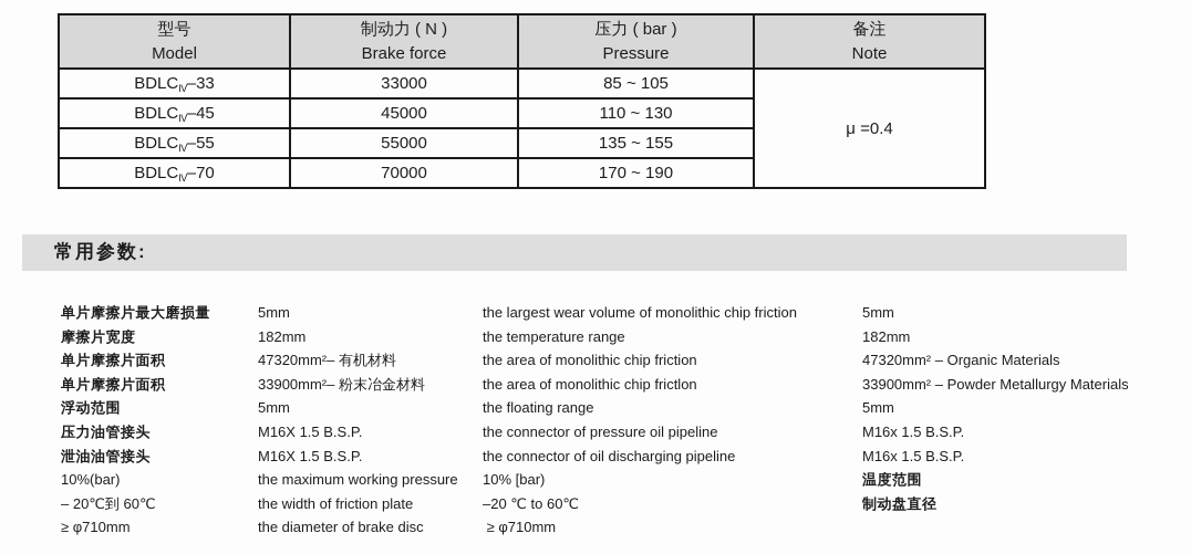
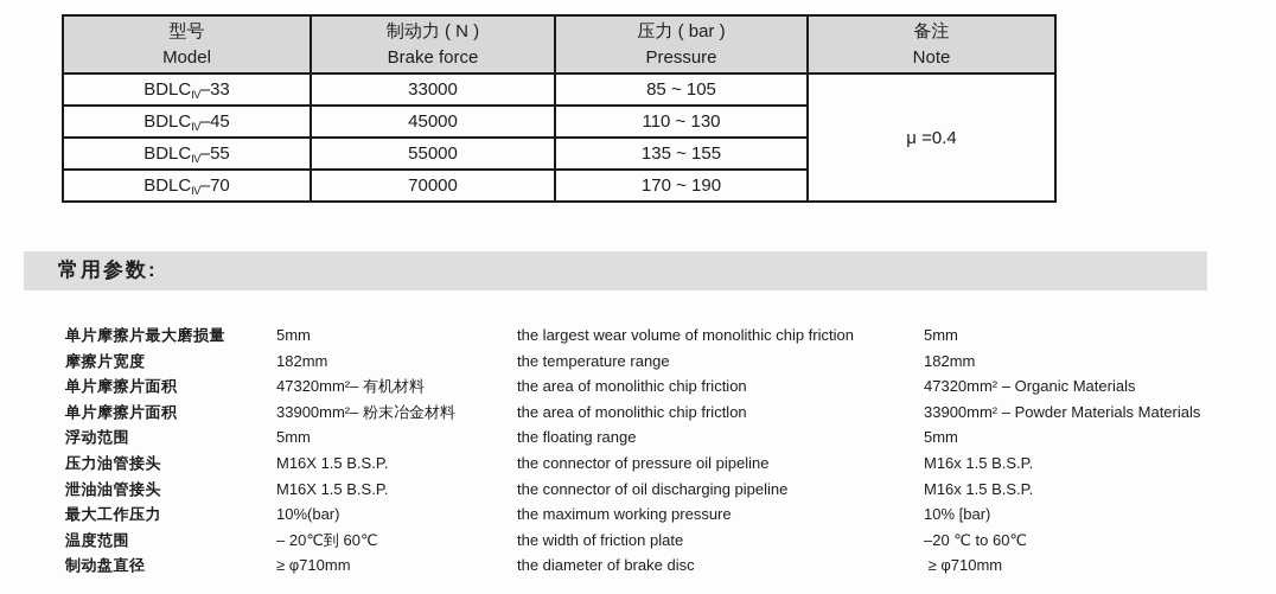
  型号 Model	制动力 ( N ) Brake force	压力 ( bar ) Pressure	备注 Note
  BDLCIV–33	33000	85 ~ 105	μ =0.4
  BDLCIV–45	45000	110 ~ 130
  BDLCIV–55	55000	135 ~ 155
  BDLCIV–70	70000	170 ~ 190
  常用参数:
  单片摩擦片最大磨损量
  5mm
  the largest wear volume of monolithic chip friction
  5mm
  摩擦片宽度
  182mm
  the temperature range
  182mm
  单片摩擦片面积
  47320mm²– 有机材料
  the area of monolithic chip friction
  47320mm² – Organic Materials
  单片摩擦片面积
  33900mm²– 粉末冶金材料
  the area of monolithic chip frictlon
- 33900mm² – Powder Metallurgy Materials
+ 33900mm² – Powder Materials Materials
  浮动范围
  5mm
  the floating range
  5mm
  压力油管接头
  M16X 1.5 B.S.P.
  the connector of pressure oil pipeline
  M16x 1.5 B.S.P.
  泄油油管接头
  M16X 1.5 B.S.P.
  the connector of oil discharging pipeline
  M16x 1.5 B.S.P.
+ 最大工作压力
  10%(bar)
  the maximum working pressure
  10% [bar)
  温度范围
  – 20℃到 60℃
  the width of friction plate
  –20 ℃ to 60℃
  制动盘直径
  ≥ φ710mm
  the diameter of brake disc
  ≥ φ710mm
